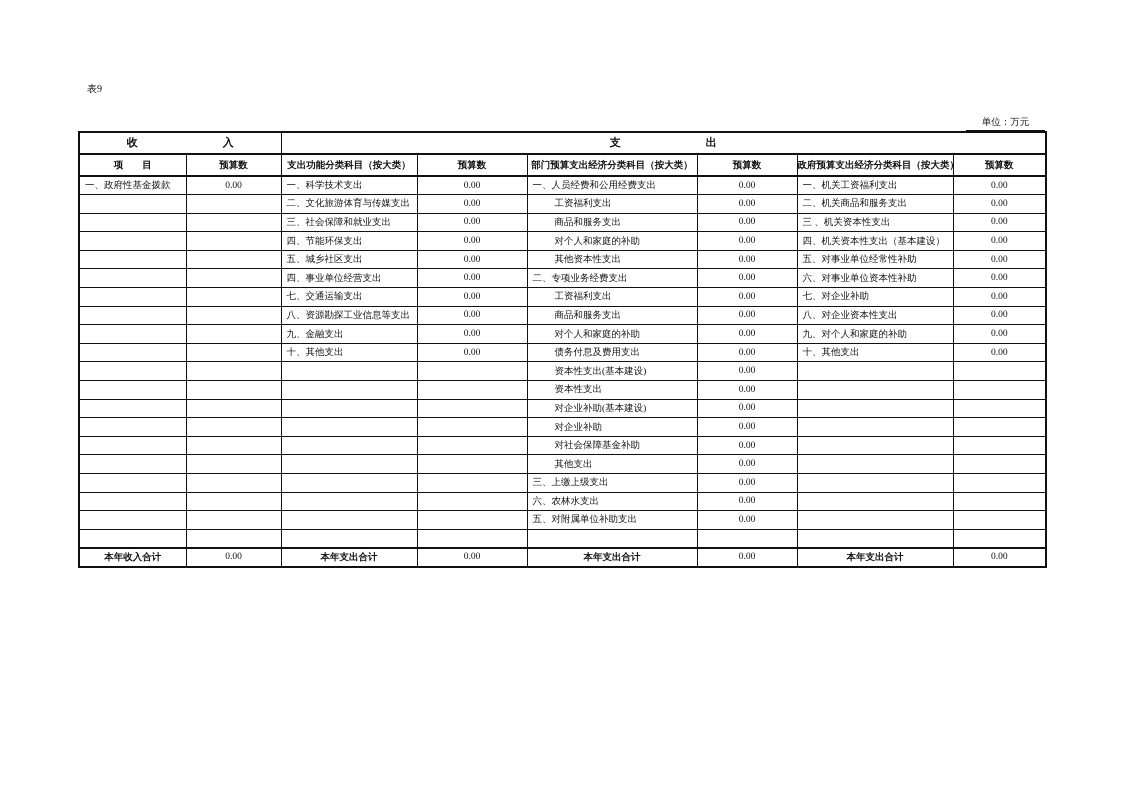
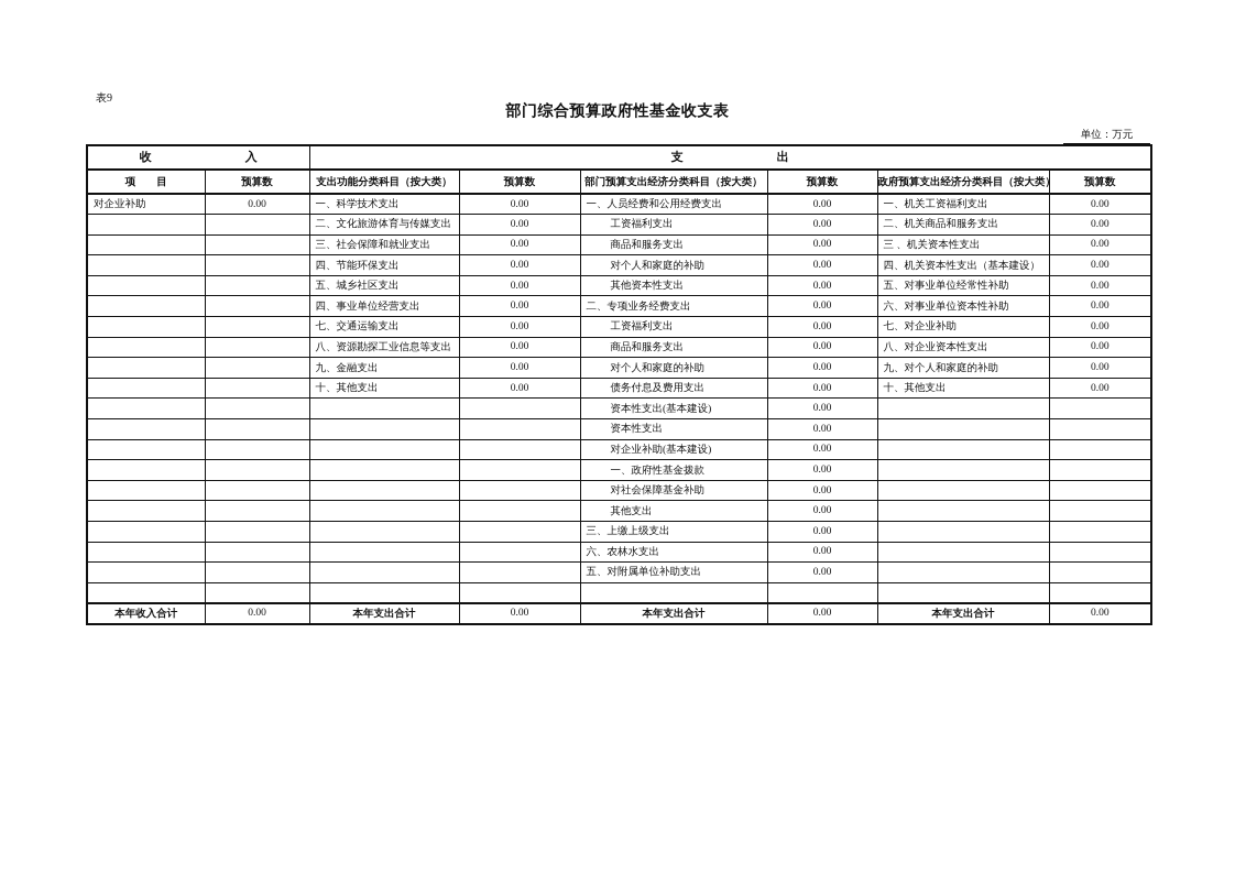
  表9
+ 部门综合预算政府性基金收支表
  单位：万元
  收 入	支 出
  项 目	预算数	支出功能分类科目（按大类）	预算数	部门预算支出经济分类科目（按大类）	预算数	政府预算支出经济分类科目（按大类	预算数
- 一、政府性基金拨款	0.00	一、科学技术支出	0.00	一、人员经费和公用经费支出	0.00	一、机关工资福利支出	0.00
+ 对企业补助	0.00	一、科学技术支出	0.00	一、人员经费和公用经费支出	0.00	一、机关工资福利支出	0.00
  		二、文化旅游体育与传媒支出	0.00	工资福利支出	0.00	二、机关商品和服务支出	0.00
  		三、社会保障和就业支出	0.00	商品和服务支出	0.00	三 、机关资本性支出	0.00
  		四、节能环保支出	0.00	对个人和家庭的补助	0.00	四、机关资本性支出（基本建设）	0.00
  		五、城乡社区支出	0.00	其他资本性支出	0.00	五、对事业单位经常性补助	0.00
  		四、事业单位经营支出	0.00	二、专项业务经费支出	0.00	六、对事业单位资本性补助	0.00
  		七、交通运输支出	0.00	工资福利支出	0.00	七、对企业补助	0.00
  		八、资源勘探工业信息等支出	0.00	商品和服务支出	0.00	八、对企业资本性支出	0.00
  		九、金融支出	0.00	对个人和家庭的补助	0.00	九、对个人和家庭的补助	0.00
  		十、其他支出	0.00	债务付息及费用支出	0.00	十、其他支出	0.00
  				资本性支出(基本建设)	0.00
  				资本性支出	0.00
  				对企业补助(基本建设)	0.00
- 				对企业补助	0.00
+ 				一、政府性基金拨款	0.00
  				对社会保障基金补助	0.00
  				其他支出	0.00
  				三、上缴上级支出	0.00
  				六、农林水支出	0.00
  				五、对附属单位补助支出	0.00
  本年收入合计	0.00	本年支出合计	0.00	本年支出合计	0.00	本年支出合计	0.00
